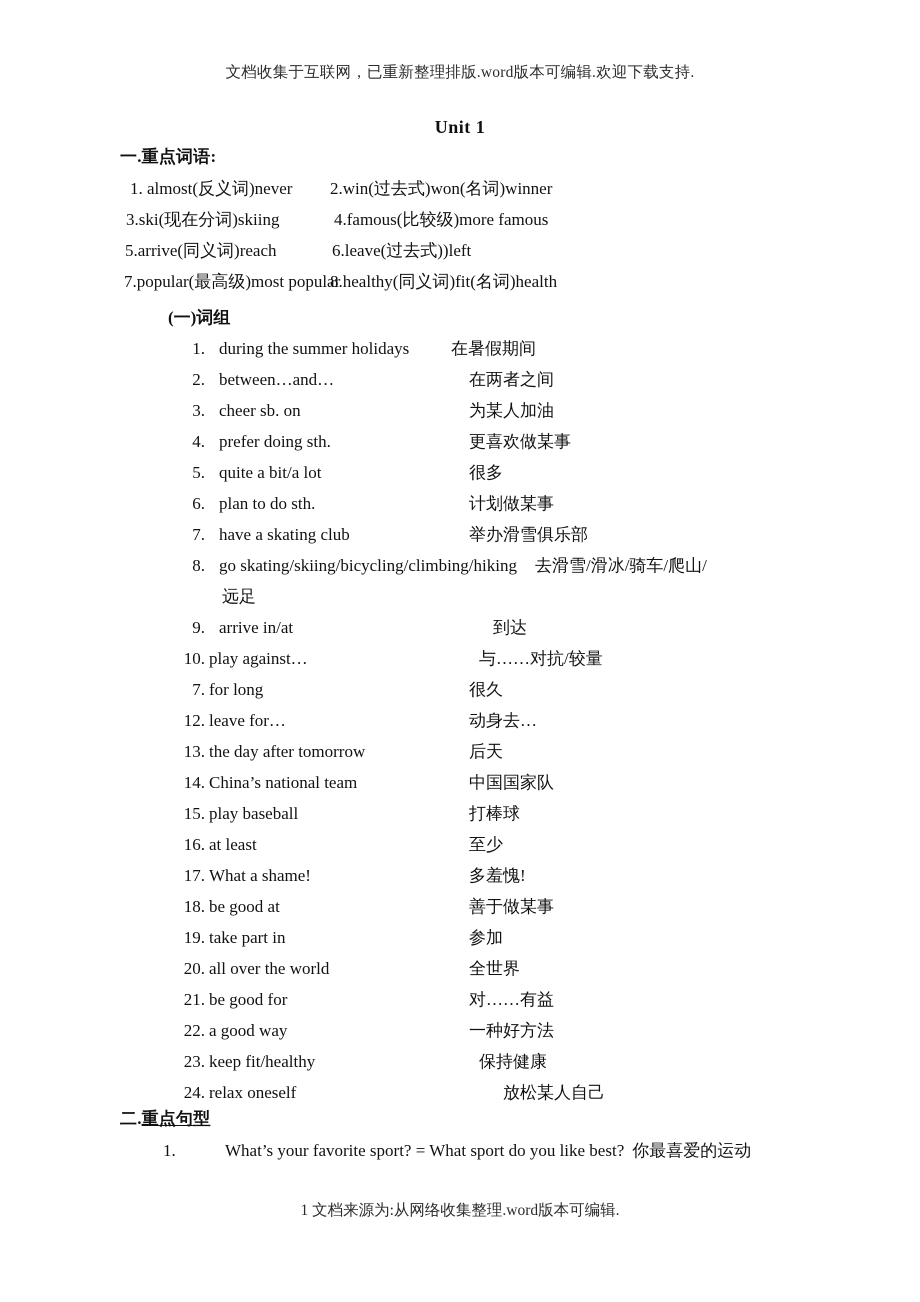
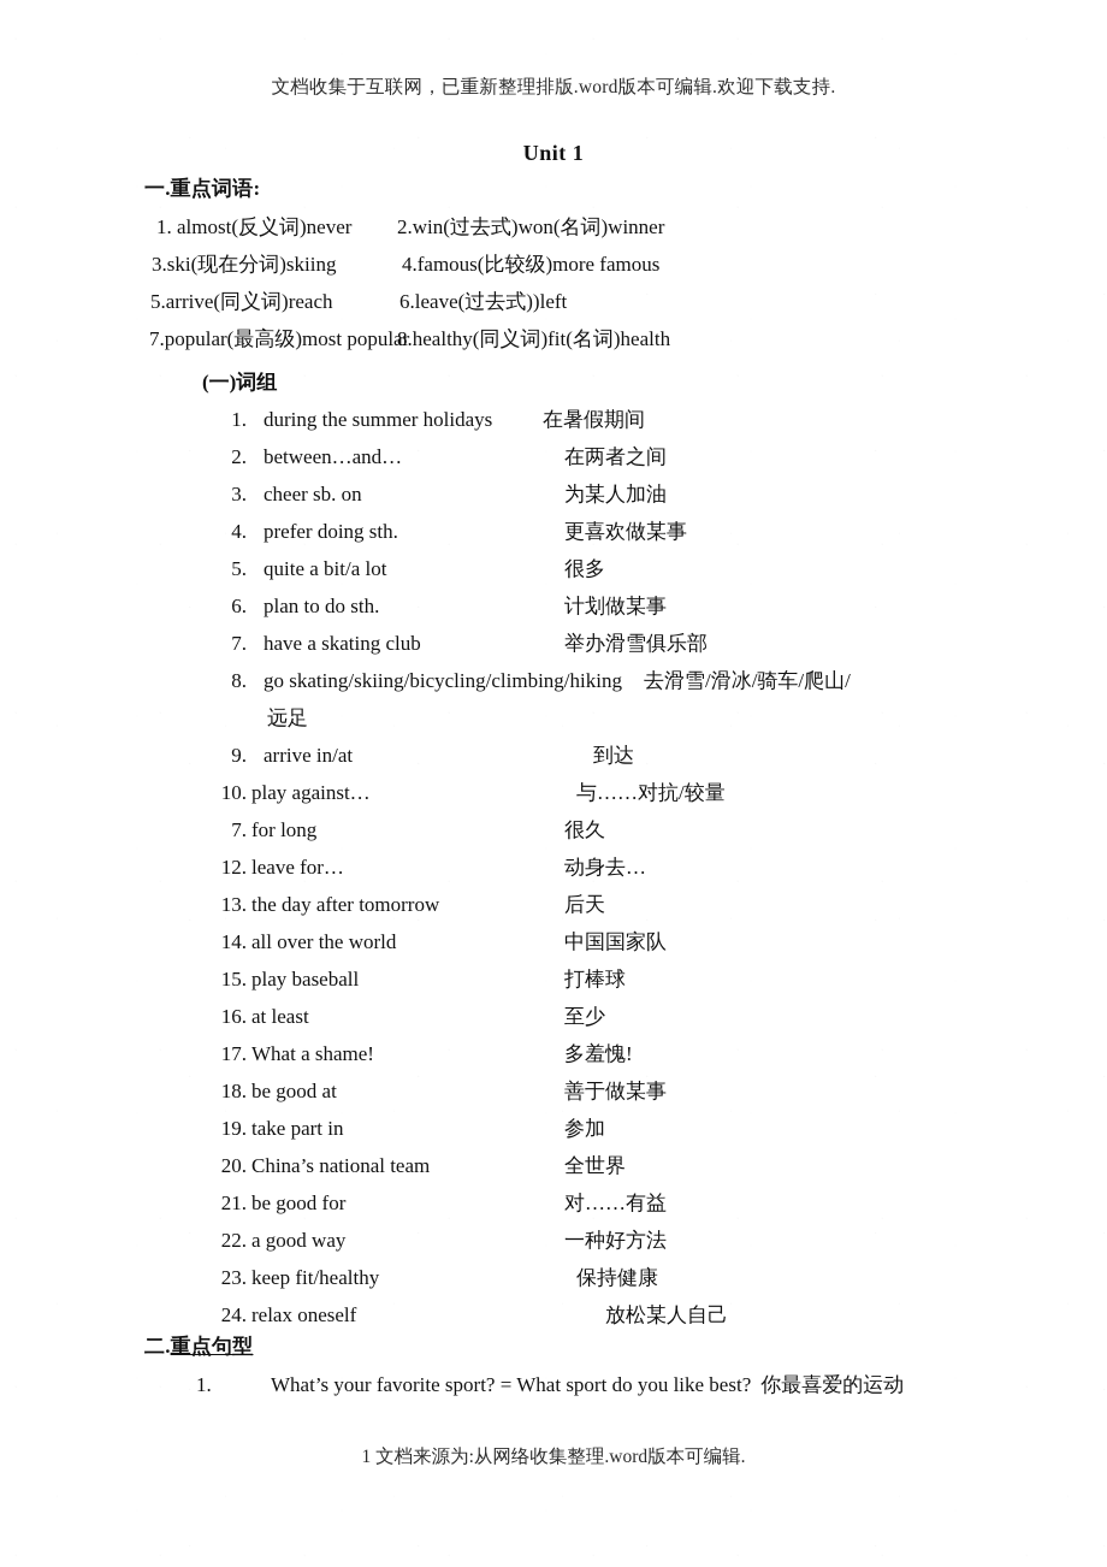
  文档收集于互联网，已重新整理排版.word版本可编辑.欢迎下载支持.
  Unit 1
  一.重点词语:
  1. almost(反义词)never 2.win(过去式)won(名词)winner
  3.ski(现在分词)skiing 4.famous(比较级)more famous
  5.arrive(同义词)reach 6.leave(过去式))left
  7.popular(最高级)most popular8.healthy(同义词)fit(名词)health
  (一)词组
  1. during the summer holidays 在暑假期间
  2. between…and… 在两者之间
  3. cheer sb. on 为某人加油
  4. prefer doing sth. 更喜欢做某事
  5. quite a bit/a lot 很多
  6. plan to do sth. 计划做某事
  7. have a skating club 举办滑雪俱乐部
  8. go skating/skiing/bicycling/climbing/hiking 去滑雪/滑冰/骑车/爬山/
  远足
  9. arrive in/at 到达
  10. play against… 与……对抗/较量
  7. for long 很久
  12. leave for… 动身去…
  13. the day after tomorrow 后天
- 14. China’s national team 中国国家队
+ 14. all over the world 中国国家队
  15. play baseball 打棒球
  16. at least 至少
  17. What a shame! 多羞愧!
  18. be good at 善于做某事
  19. take part in 参加
- 20. all over the world 全世界
+ 20. China’s national team 全世界
  21. be good for 对……有益
  22. a good way 一种好方法
  23. keep fit/healthy 保持健康
  24. relax oneself 放松某人自己
  二.重点句型
  1. What’s your favorite sport? = What sport do you like best? 你最喜爱的运动
  1 文档来源为:从网络收集整理.word版本可编辑.
